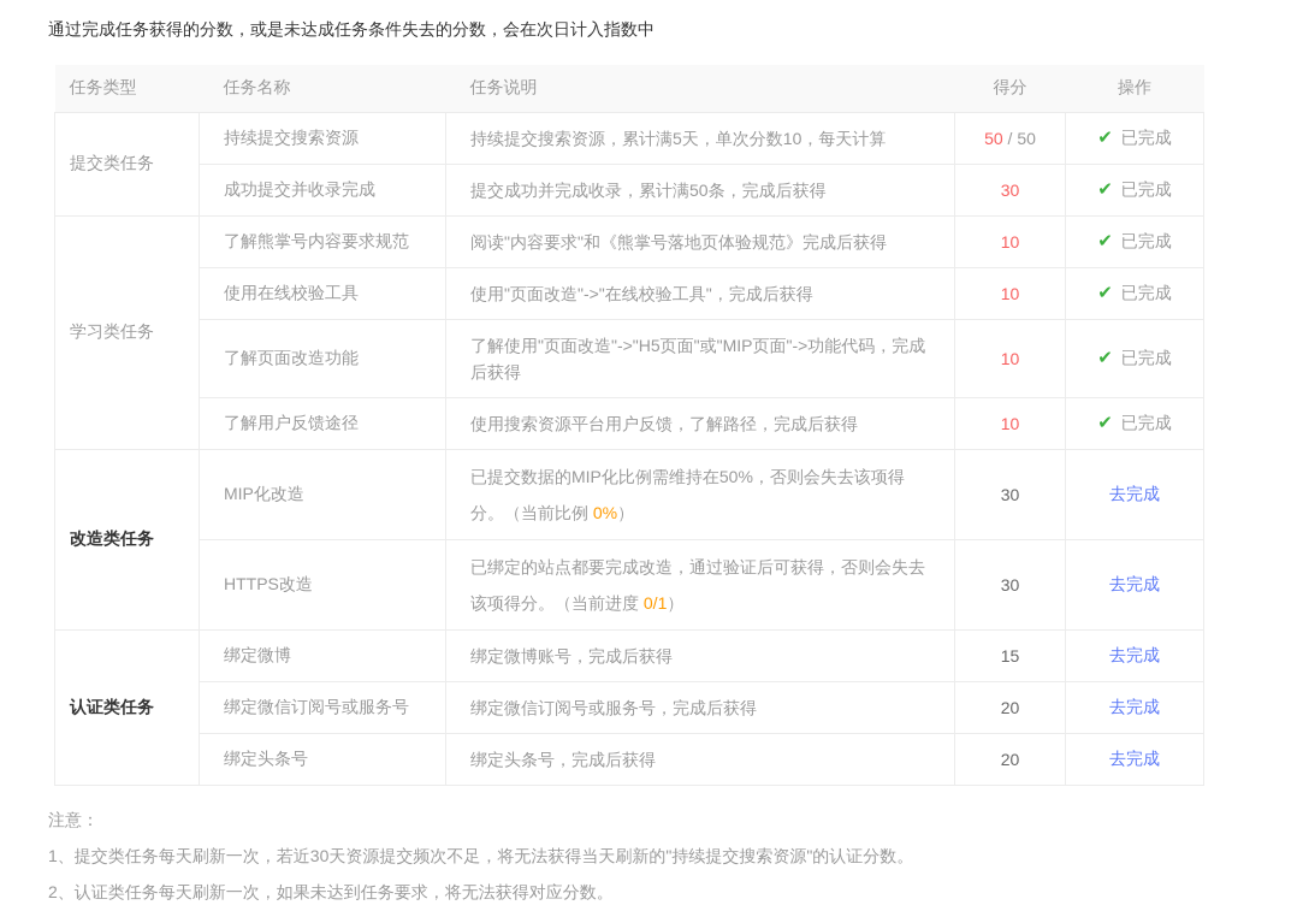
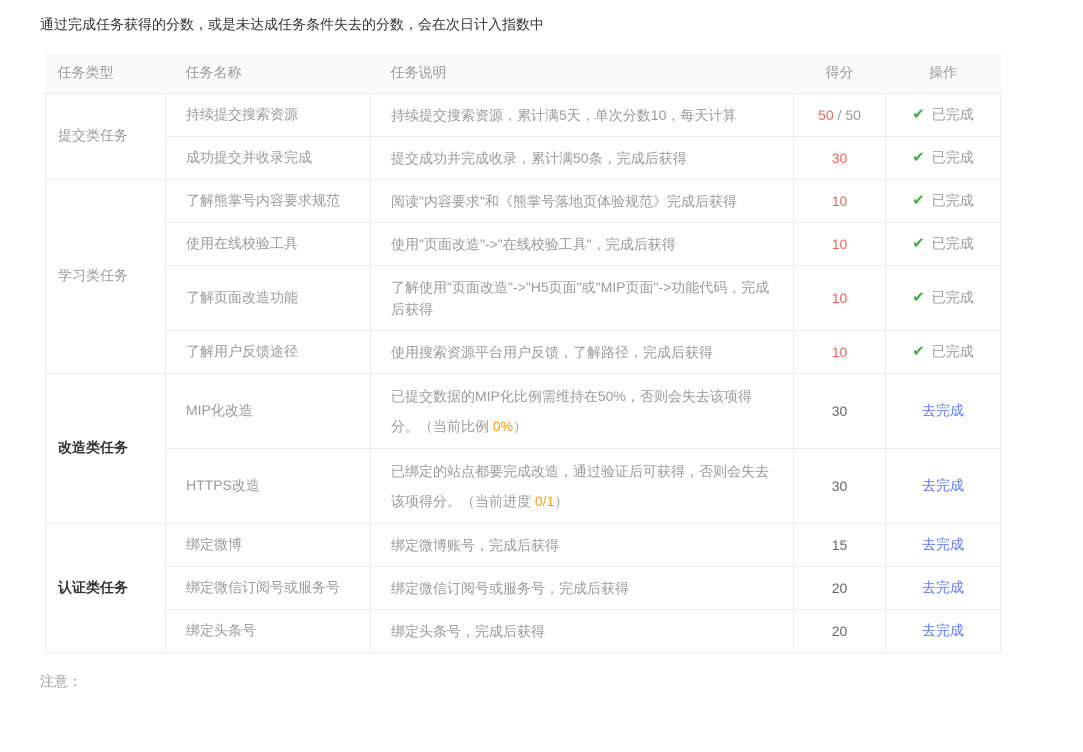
  通过完成任务获得的分数，或是未达成任务条件失去的分数，会在次日计入指数中
  任务类型	任务名称	任务说明	得分	操作
  提交类任务	持续提交搜索资源	持续提交搜索资源，累计满5天，单次分数10，每天计算	50 / 50	✔ 已完成
  成功提交并收录完成	提交成功并完成收录，累计满50条，完成后获得	30	✔ 已完成
  学习类任务	了解熊掌号内容要求规范	阅读"内容要求"和《熊掌号落地页体验规范》完成后获得	10	✔ 已完成
  使用在线校验工具	使用"页面改造"->"在线校验工具"，完成后获得	10	✔ 已完成
  了解页面改造功能	了解使用"页面改造"->"H5页面"或"MIP页面"->功能代码，完成后获得	10	✔ 已完成
  了解用户反馈途径	使用搜索资源平台用户反馈，了解路径，完成后获得	10	✔ 已完成
  改造类任务	MIP化改造	已提交数据的MIP化比例需维持在50%，否则会失去该项得分。（当前比例 0%）	30	去完成
  HTTPS改造	已绑定的站点都要完成改造，通过验证后可获得，否则会失去该项得分。（当前进度 0/1）	30	去完成
  认证类任务	绑定微博	绑定微博账号，完成后获得	15	去完成
  绑定微信订阅号或服务号	绑定微信订阅号或服务号，完成后获得	20	去完成
  绑定头条号	绑定头条号，完成后获得	20	去完成
  注意：
- 1、提交类任务每天刷新一次，若近30天资源提交频次不足，将无法获得当天刷新的"持续提交搜索资源"的认证分数。
- 2、认证类任务每天刷新一次，如果未达到任务要求，将无法获得对应分数。
